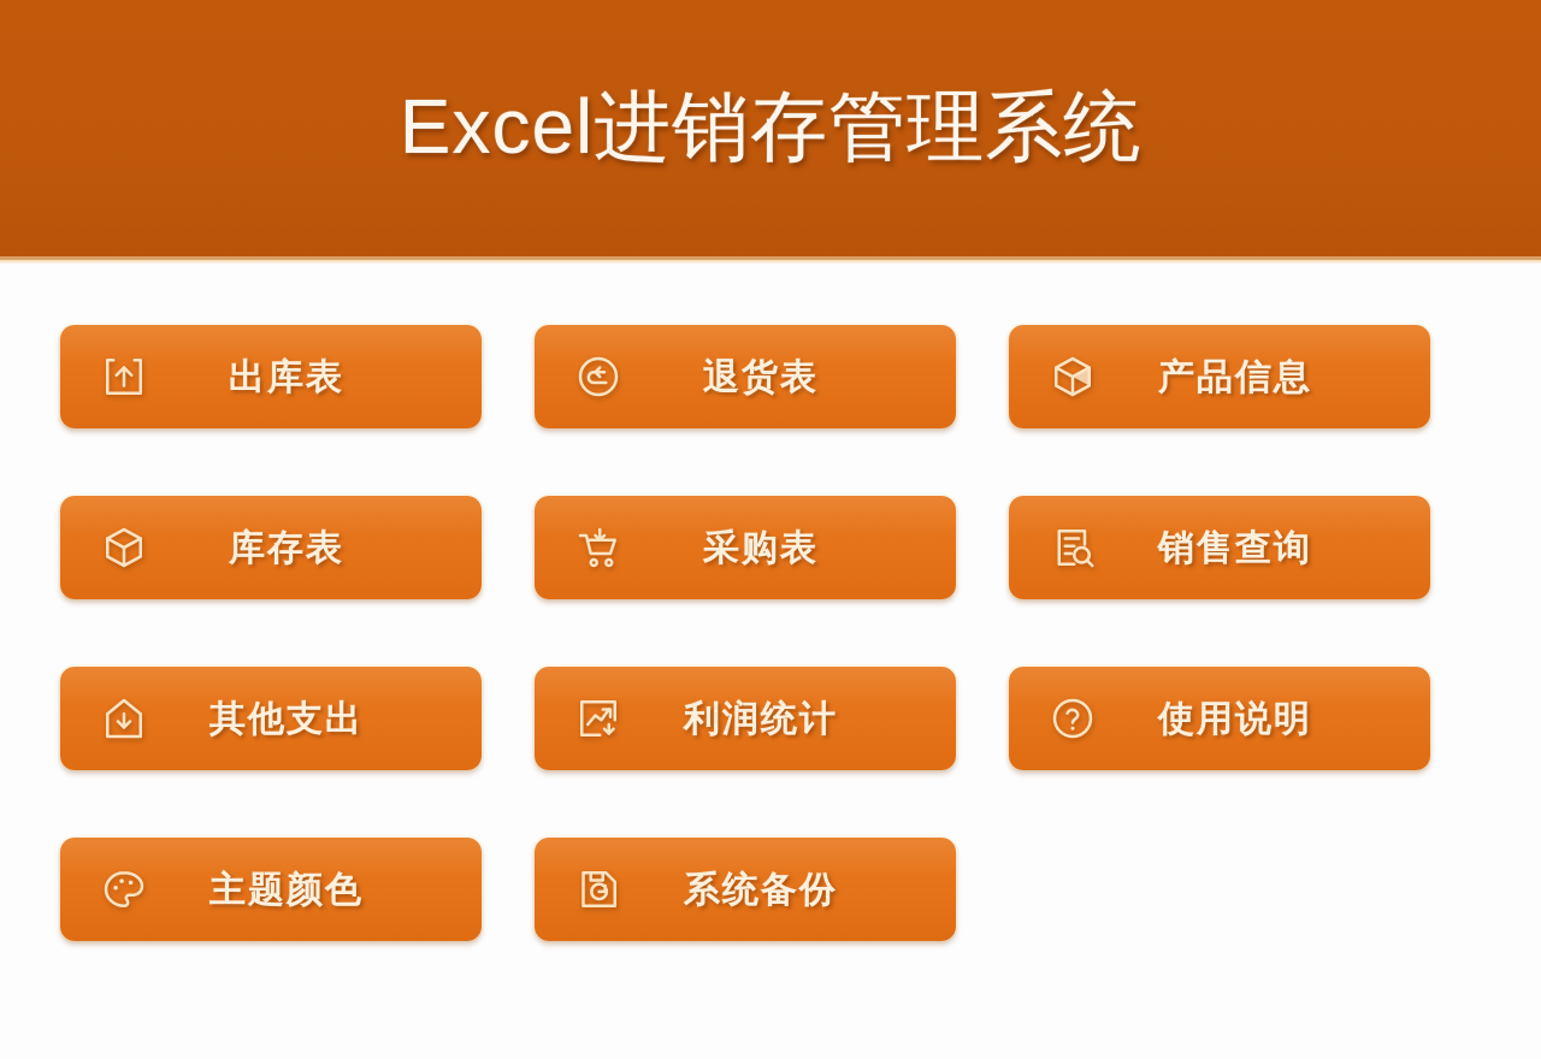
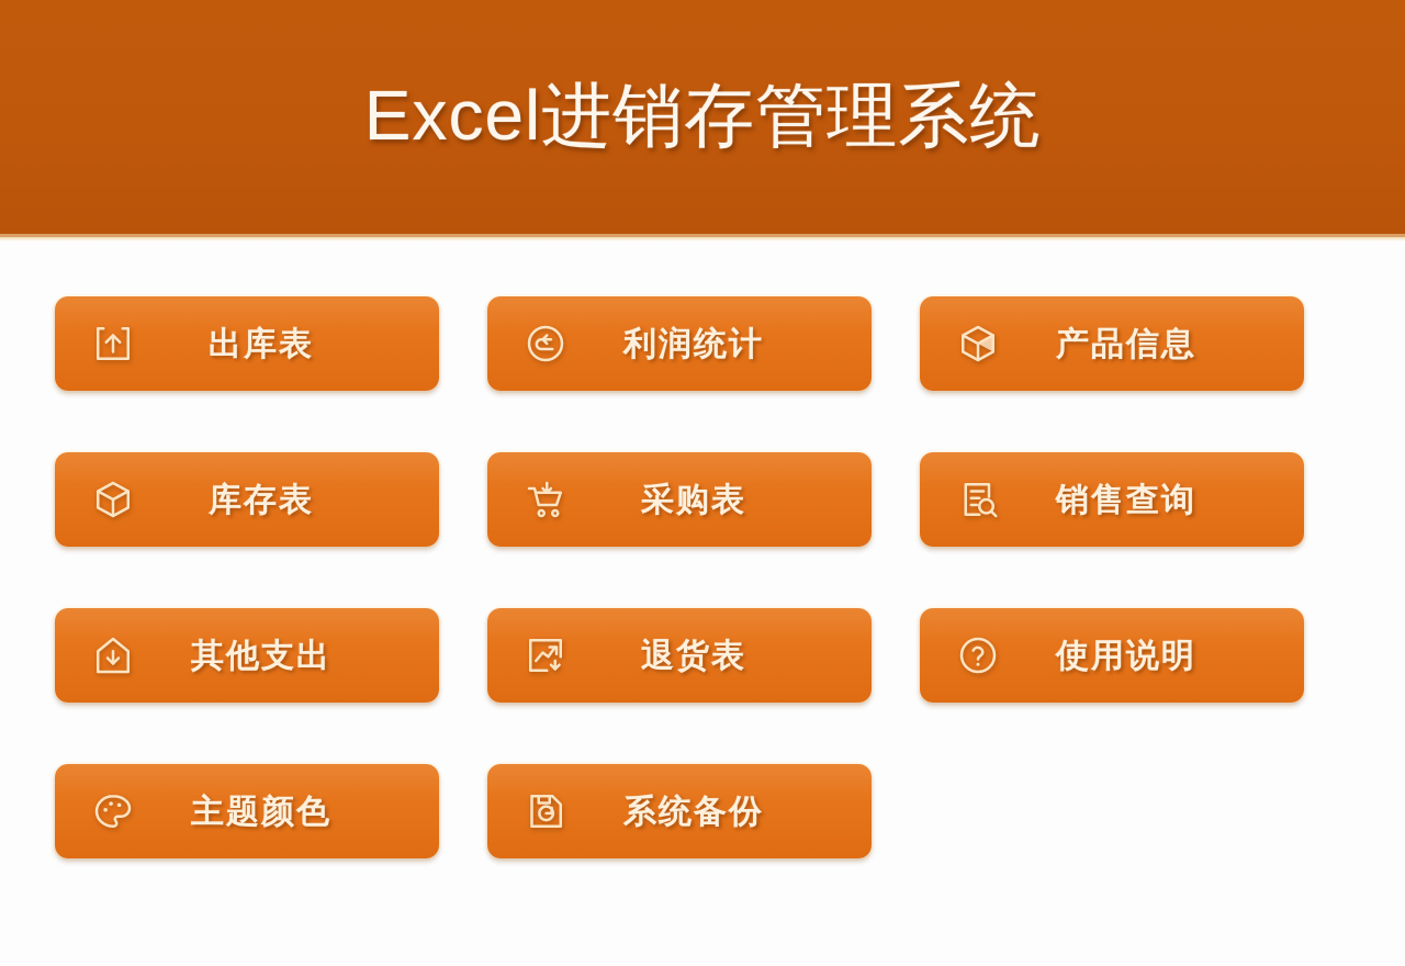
  Excel进销存管理系统
  出库表
- 退货表
+ 利润统计
  产品信息
  库存表
  采购表
  销售查询
  其他支出
- 利润统计
+ 退货表
  使用说明
  主题颜色
  系统备份
